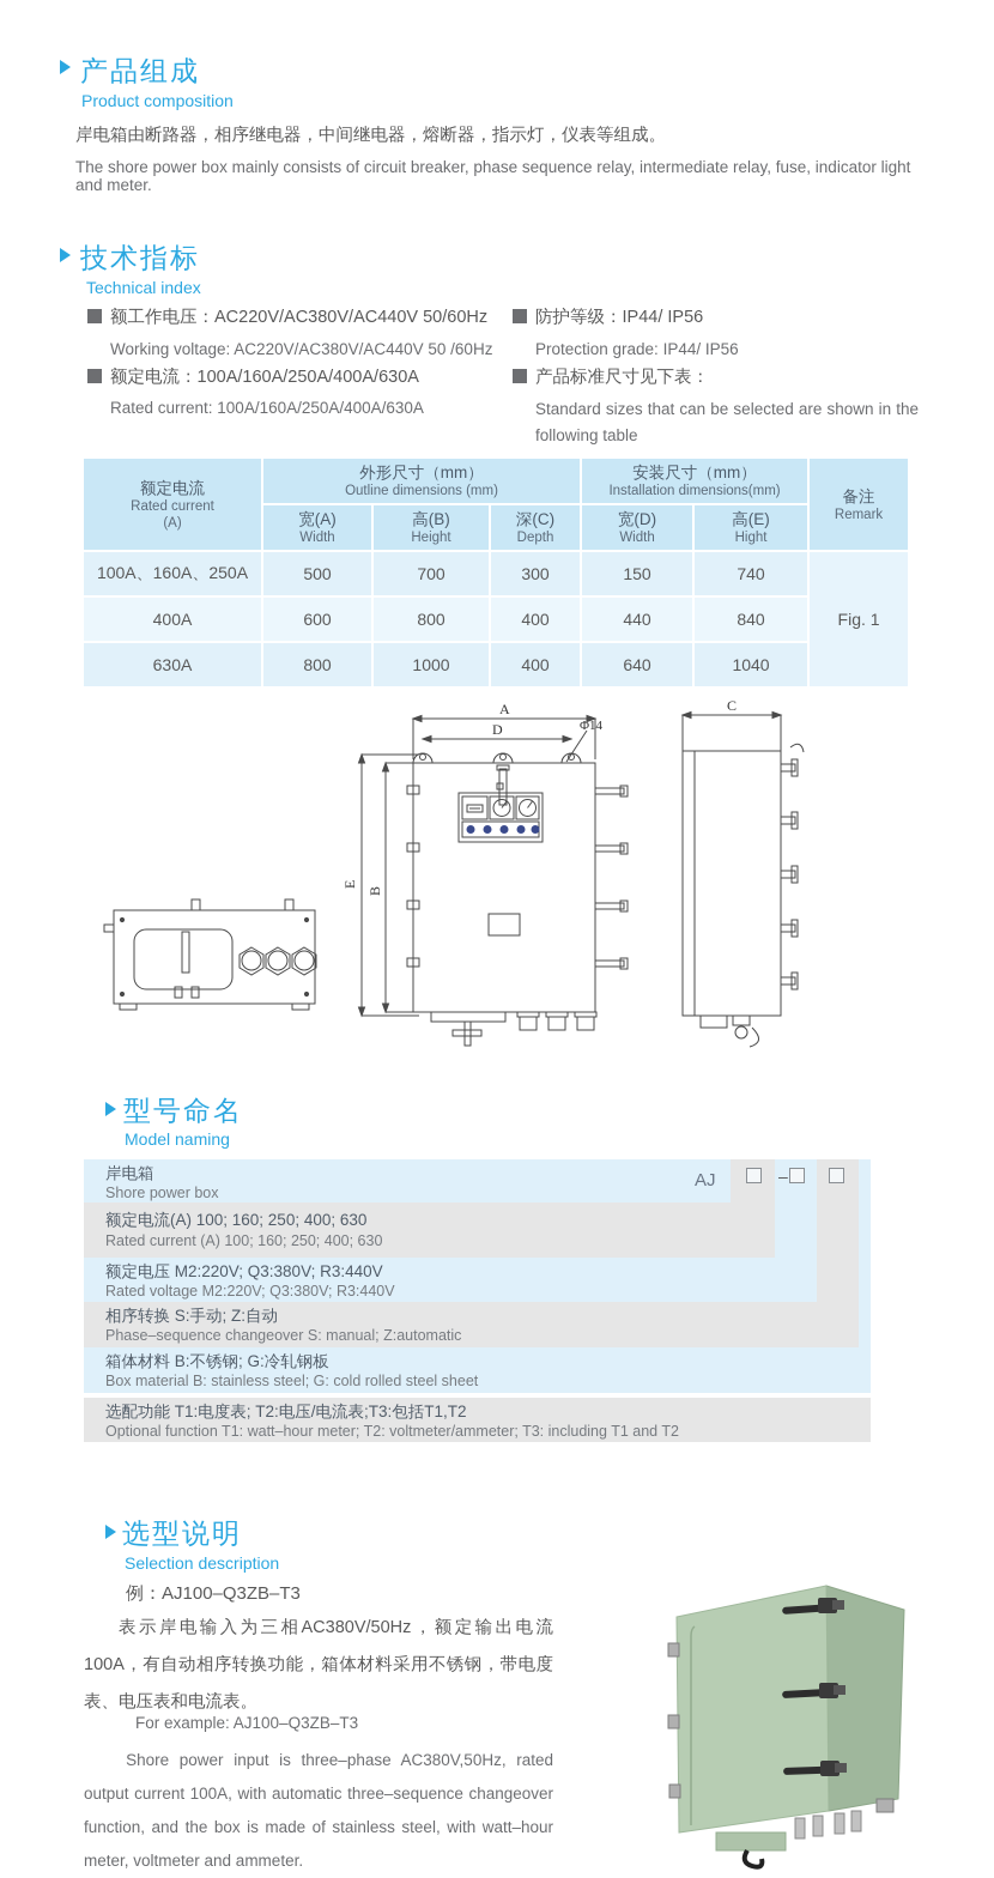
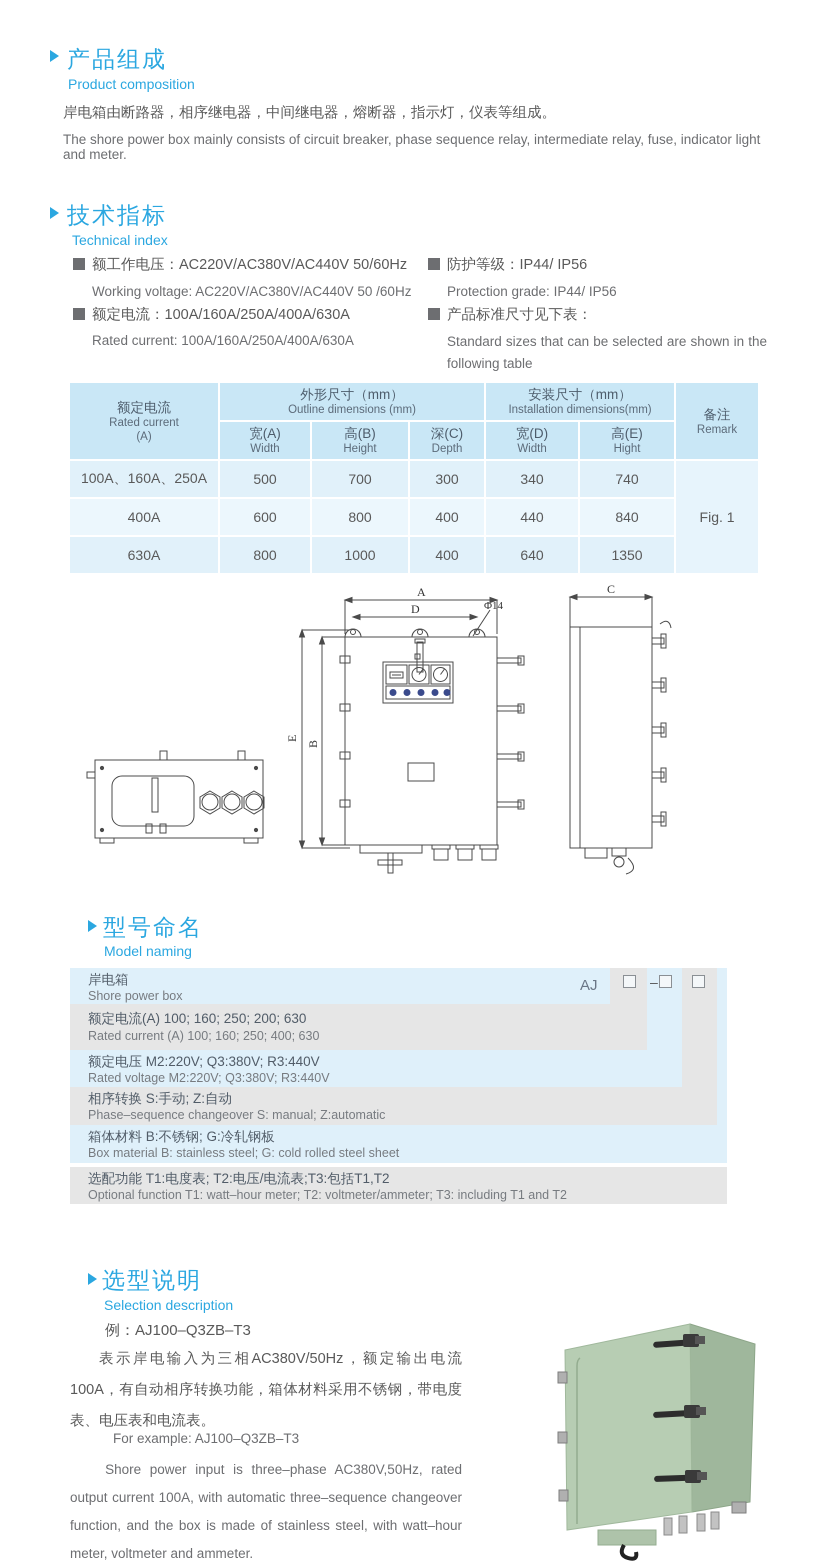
  产品组成
  Product composition
  岸电箱由断路器，相序继电器，中间继电器，熔断器，指示灯，仪表等组成。
  The shore power box mainly consists of circuit breaker, phase sequence relay, intermediate relay, fuse, indicator light and meter.
  技术指标
  Technical index
  额工作电压：AC220V/AC380V/AC440V 50/60Hz
  Working voltage: AC220V/AC380V/AC440V 50 /60Hz
  额定电流：100A/160A/250A/400A/630A
  Rated current: 100A/160A/250A/400A/630A
  防护等级：IP44/ IP56
  Protection grade: IP44/ IP56
  产品标准尺寸见下表：
  Standard sizes that can be selected are shown in the following table
  额定电流 Rated current (A)	外形尺寸（mm） Outline dimensions (mm)	安装尺寸（mm） Installation dimensions(mm)	备注 Remark
  宽(A)Width	高(B)Height	深(C)Depth	宽(D)Width	高(E)Hight
- 100A、160A、250A	500	700	300	150	740	Fig. 1
+ 100A、160A、250A	500	700	300	340	740	Fig. 1
  400A	600	800	400	440	840
- 630A	800	1000	400	640	1040
+ 630A	800	1000	400	640	1350
  A
  D
  Φ14
  C
  型号命名
  Model naming
  岸电箱
  Shore power box
- 额定电流(A) 100; 160; 250; 400; 630
+ 额定电流(A) 100; 160; 250; 200; 630
  Rated current (A) 100; 160; 250; 400; 630
  额定电压 M2:220V; Q3:380V; R3:440V
  Rated voltage M2:220V; Q3:380V; R3:440V
  相序转换 S:手动; Z:自动
  Phase–sequence changeover S: manual; Z:automatic
  箱体材料 B:不锈钢; G:冷轧钢板
  Box material B: stainless steel; G: cold rolled steel sheet
  选配功能 T1:电度表; T2:电压/电流表;T3:包括T1,T2
  Optional function T1: watt–hour meter; T2: voltmeter/ammeter; T3: including T1 and T2
  AJ
  –
  选型说明
  Selection description
  例：AJ100–Q3ZB–T3
  表示岸电输入为三相AC380V/50Hz，额定输出电流100A，有自动相序转换功能，箱体材料采用不锈钢，带电度表、电压表和电流表。
  For example: AJ100–Q3ZB–T3
  Shore power input is three–phase AC380V,50Hz, rated output current 100A, with automatic three–sequence changeover function, and the box is made of stainless steel, with watt–hour meter, voltmeter and ammeter.
